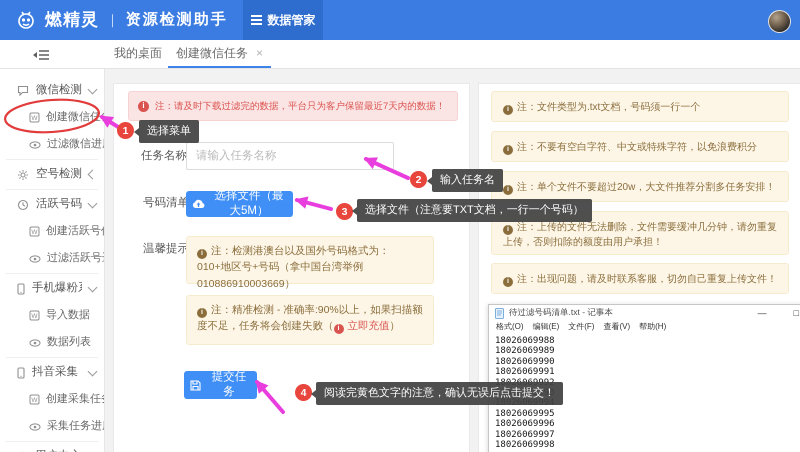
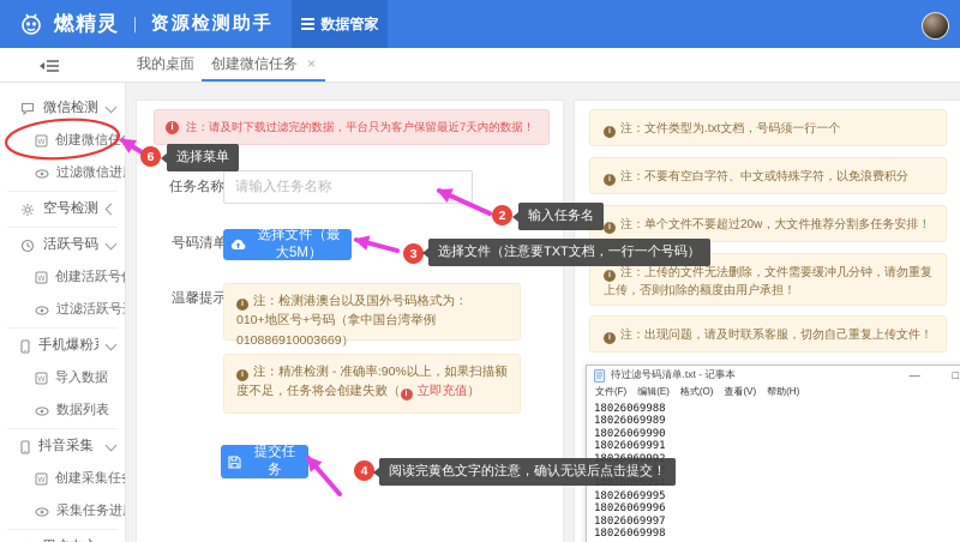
  燃精灵
  ｜
  资源检测助手
  数据管家
  我的桌面
  创建微信任务
  ×
  微信检测
  创建微信任
  过滤微信进
  空号检测
  创建活跃号
  过滤活跃号
  导入数据
  数据列表
  抖音采集
  创建采集任
  采集任务进
  注：请及时下载过滤完的数据，平台只为客户保留最近7天内的数据！
  任务名称
  请输入任务名称
  号码清单
  选择文件（最大5M）
  温馨提示
  注：检测港澳台以及国外号码格式为：010+地区号+号码（拿中国台湾举例010886910003669）
  注：精准检测 - 准确率:90%以上，如果扫描额度不足，任务将会创建失败（ 立即充值）
  提交任务
  注：文件类型为.txt文档，号码须一行一个
  注：不要有空白字符、中文或特殊字符，以免浪费积分
  注：单个文件不要超过20w，大文件推荐分割多任务安排！
  注：上传的文件无法删除，文件需要缓冲几分钟，请勿重复上传，否则扣除的额度由用户承担！
  注：出现问题，请及时联系客服，切勿自己重复上传文件！
  待过滤号码清单.txt - 记事本
  —
  □
- 格式(O)
+ 文件(F)
  编辑(E)
- 文件(F)
+ 格式(O)
  查看(V)
  帮助(H)
  18026069988
  18026069989
  18026069990
  18026069991
  18026069995
  18026069996
  18026069997
  18026069998
- 1
+ 6
  选择菜单
  2
  输入任务名
  3
  选择文件（注意要TXT文档，一行一个号码）
  4
  阅读完黄色文字的注意，确认无误后点击提交！
